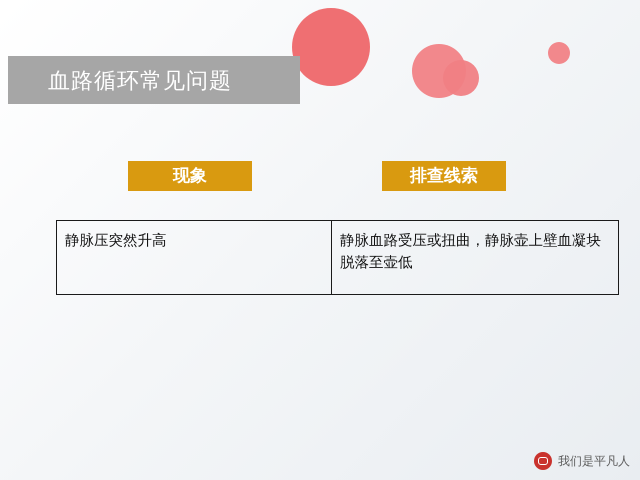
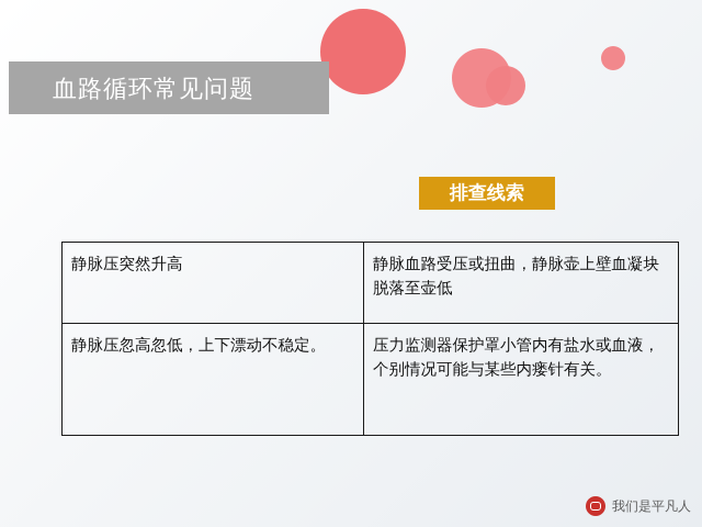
  血路循环常见问题
- 现象
  排查线索
  静脉压突然升高	静脉血路受压或扭曲，静脉壶上壁血凝块脱落至壶低
+ 静脉压忽高忽低，上下漂动不稳定。	压力监测器保护罩小管内有盐水或血液，个别情况可能与某些内瘘针有关。
  我们是平凡人
